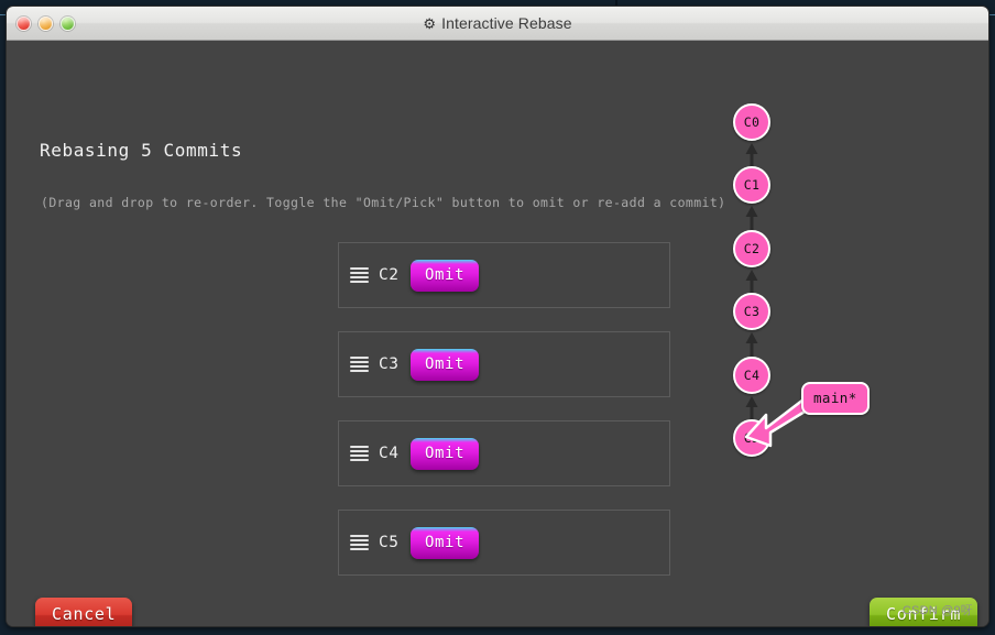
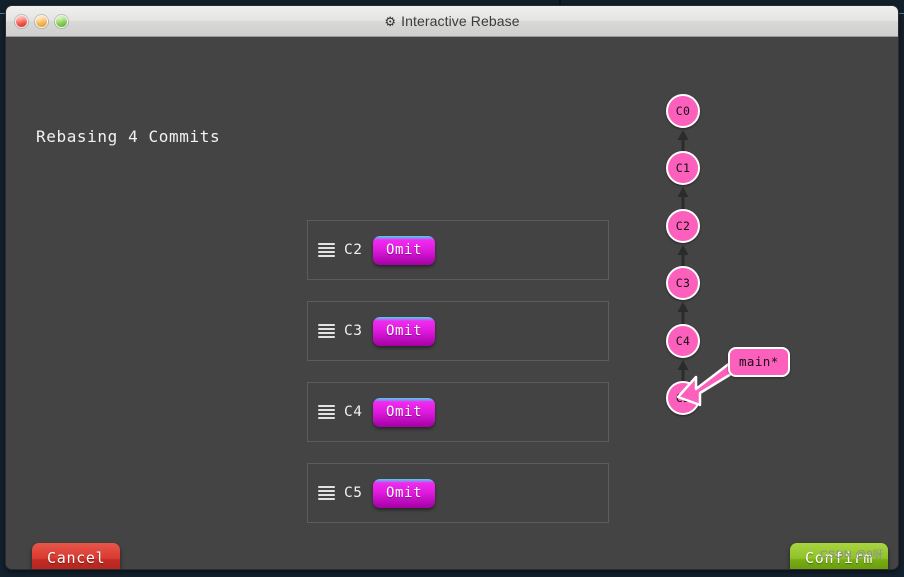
  ⚙
  Interactive Rebase
- Rebasing 5 Commits
+ Rebasing 4 Commits
- (Drag and drop to re-order. Toggle the "Omit/Pick" button to omit or re-add a commit)
  C2
  Omit
  C3
  Omit
  C4
  Omit
  C5
  Omit
  main*
  C0
  C1
  C2
  C3
  C4
  Cancel
  Confirm
  CSDN @9呀
